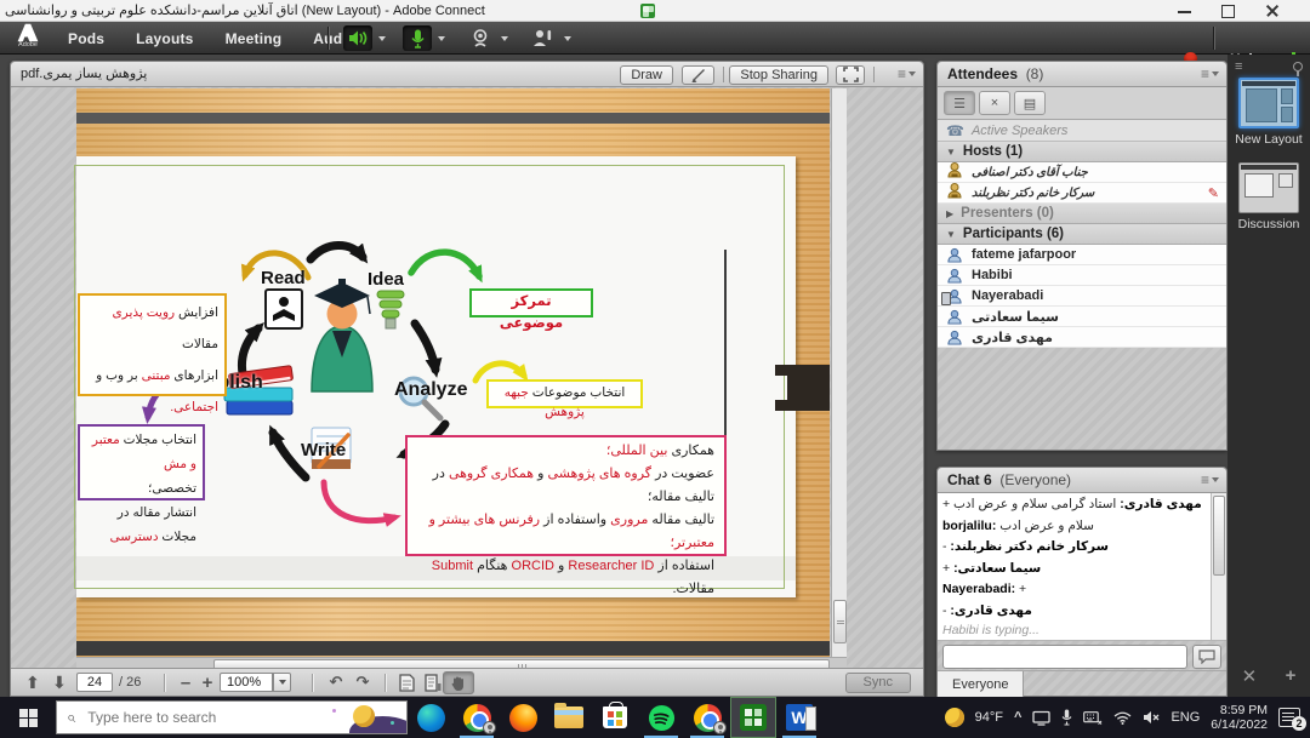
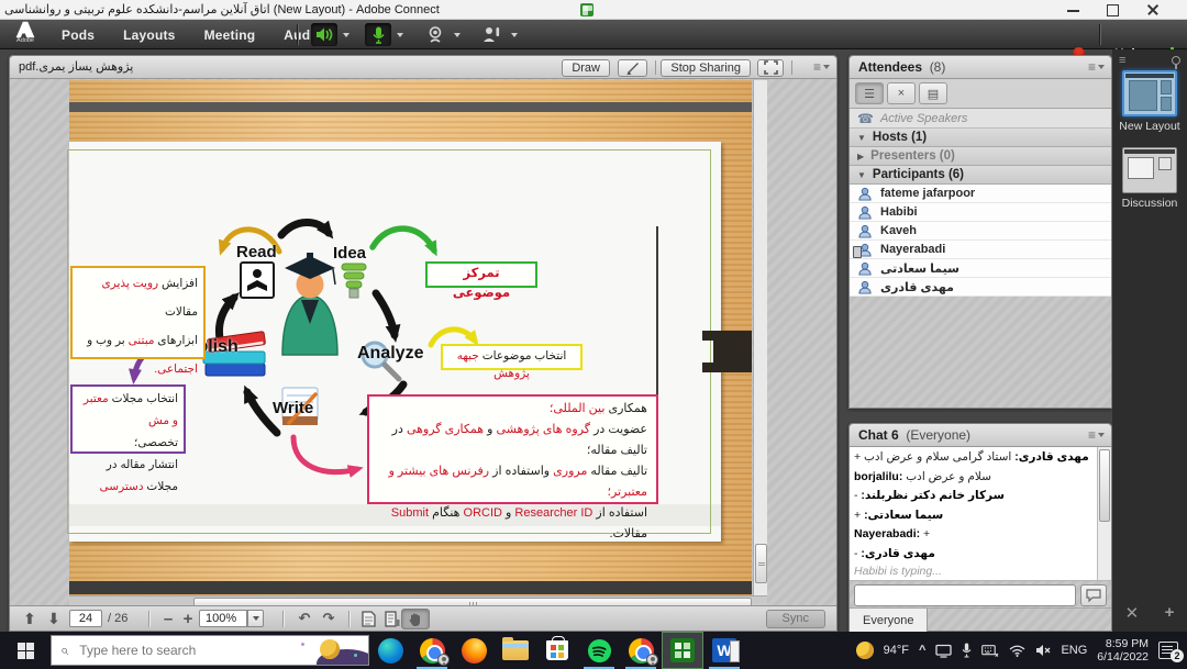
  اتاق آنلاین مراسم-دانشکده علوم تربیتی و روانشناسی (New Layout) - Adobe Connect
  Pods
  Layouts
  Meeting
  پژوهش یساز یمری.pdf
  Draw
  Stop Sharing
  ≡
  Read
  Idea
  Analyze
  Write
  افزایش رویت پذیری مقالات
  ابزارهای مبتنی بر وب و
  اجتماعی.
  تمرکز موضوعی
  انتخاب موضوعات جبهه پژوهش
  همکاری بین المللی؛
  عضویت در گروه های پژوهشی و همکاری گروهی در تالیف مقاله؛
  تالیف مقاله مروری واستفاده از رفرنس های بیشتر و معتبرتر؛
  استفاده از Researcher ID و ORCID هنگام Submit
  مقالات.
  انتخاب مجلات معتبر و مش
  تخصصی؛
  انتشار مقاله در مجلات دسترسی
  ⬆
  ⬇
  24
  / 26
  –
  +
  100%
  ↶
  ↷
  Sync
  Attendees (8)
  ≡
  ☰
  ×
  ▤
  ☎
  Active Speakers
  ▼
  Hosts (1)
- جناب آقای دکتر اصنافی
- سرکار خانم دکتر نظربلند
- ✎
  ▶
  Presenters (0)
  ▼
  Participants (6)
  fateme jafarpoor
  Habibi
+ Kaveh
  Nayerabadi
  سیما سعادتی
  مهدی قادری
  Chat 6 (Everyone)
  ≡
  مهدی قادری: استاد گرامی سلام و عرض ادب +
  borjalilu: سلام و عرض ادب
  سرکار خانم دکتر نظربلند: -
  سیما سعادتی: +
  Nayerabadi: +
  مهدی قادری: -
  Habibi is typing...
  Everyone
  ≡
  New Layout
  Discussion
  ✕
  +
  Type here to search
  W
  94°F
  ^
  ENG
  8:59 PM
  6/14/2022
  2
